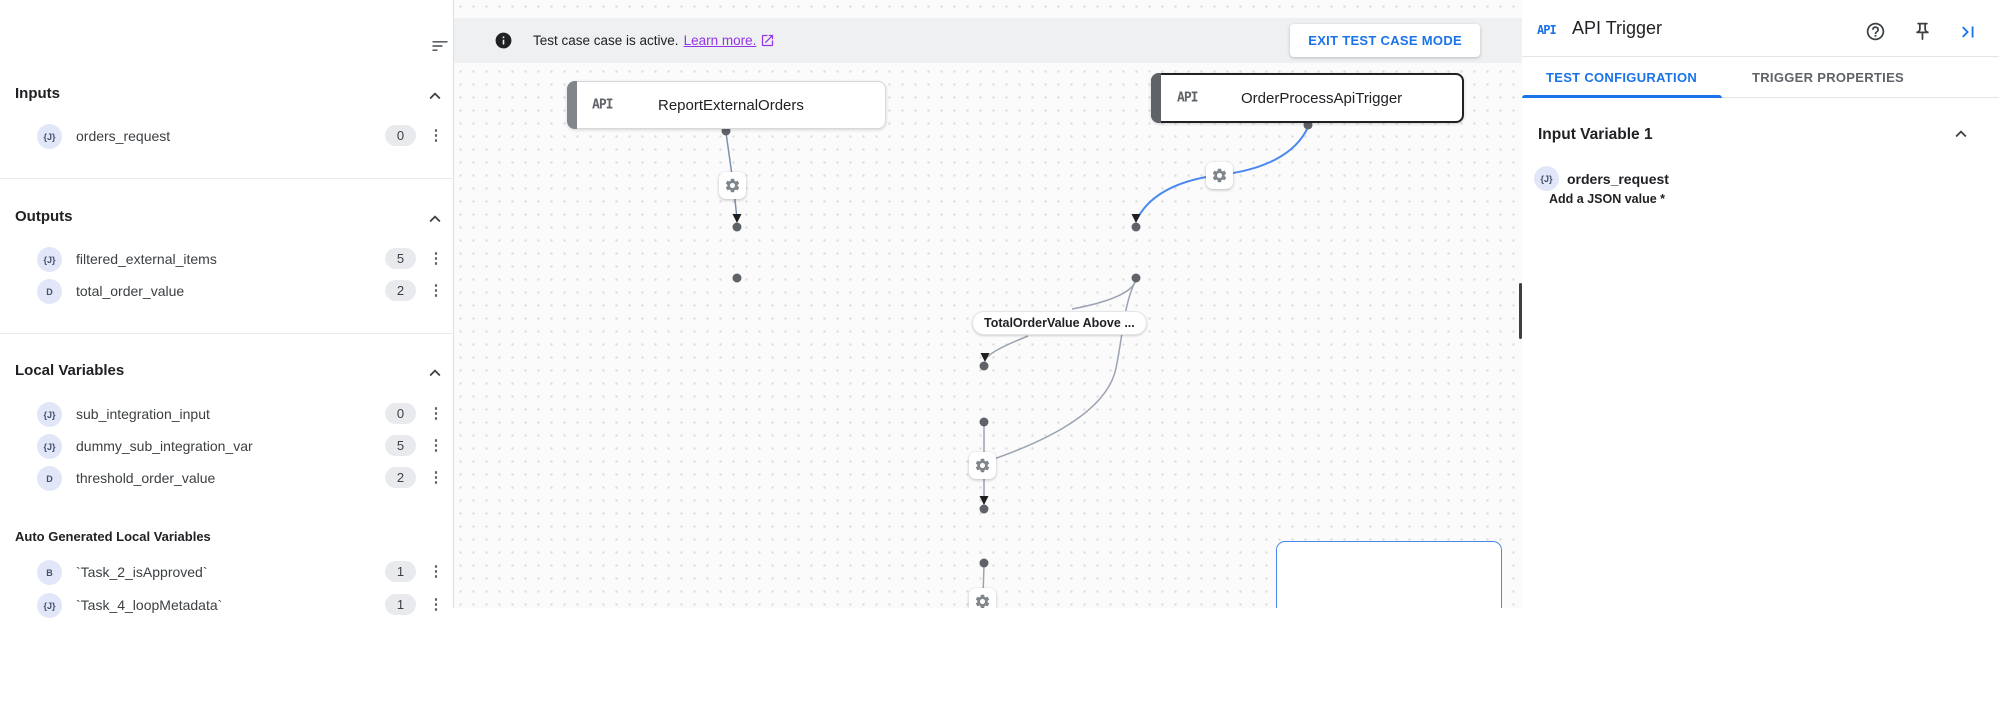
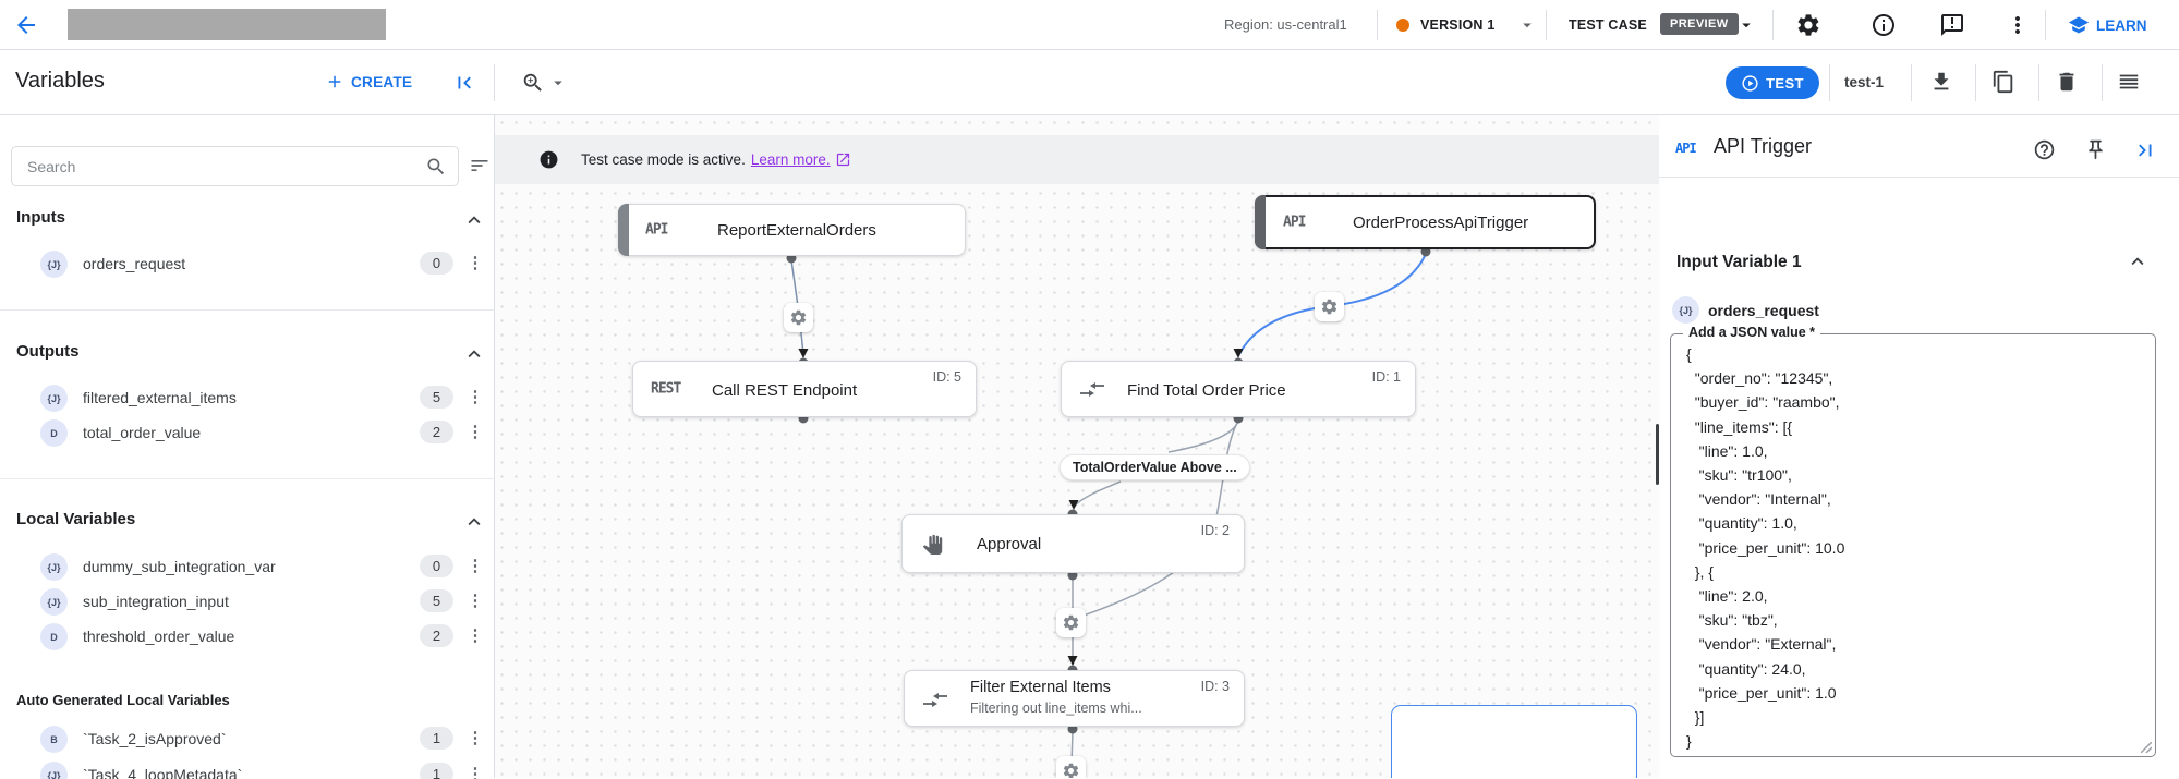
+ Region: us-central1
+ VERSION 1
+ TEST CASE
+ PREVIEW
+ LEARN
+ Variables
+ CREATE
+ TEST
+ test-1
+ Search
  Inputs
  {J}
  orders_request
  0
  ⋮
  Outputs
  {J}
  filtered_external_items
  5
  ⋮
  D
  total_order_value
  2
  ⋮
  Local Variables
  {J}
- sub_integration_input
+ dummy_sub_integration_var
  0
  ⋮
  {J}
- dummy_sub_integration_var
+ sub_integration_input
  5
  ⋮
  D
  threshold_order_value
  2
  ⋮
  Auto Generated Local Variables
  B
  `Task_2_isApproved`
  1
  ⋮
  {J}
  `Task_4_loopMetadata`
  1
  ⋮
- Test case case is active.
+ Test case mode is active.
  Learn more.
- EXIT TEST CASE MODE
  API
  ReportExternalOrders
  API
  OrderProcessApiTrigger
+ REST
+ Call REST Endpoint
+ ID: 5
+ Find Total Order Price
+ ID: 1
  TotalOrderValue Above ...
+ Approval
+ ID: 2
+ Filter External Items
+ Filtering out line_items whi...
+ ID: 3
  API
  API Trigger
- TEST CONFIGURATION
- TRIGGER PROPERTIES
  Input Variable 1
  {J}
  orders_request
+ {
+ "order_no": "12345",
+ "buyer_id": "raambo",
+ "line_items": [{
+ "line": 1.0,
+ "sku": "tr100",
+ "vendor": "Internal",
+ "quantity": 1.0,
+ "price_per_unit": 10.0
+ }, {
+ "line": 2.0,
+ "sku": "tbz",
+ "vendor": "External",
+ "quantity": 24.0,
+ "price_per_unit": 1.0
+ }]
+ }
  Add a JSON value *
